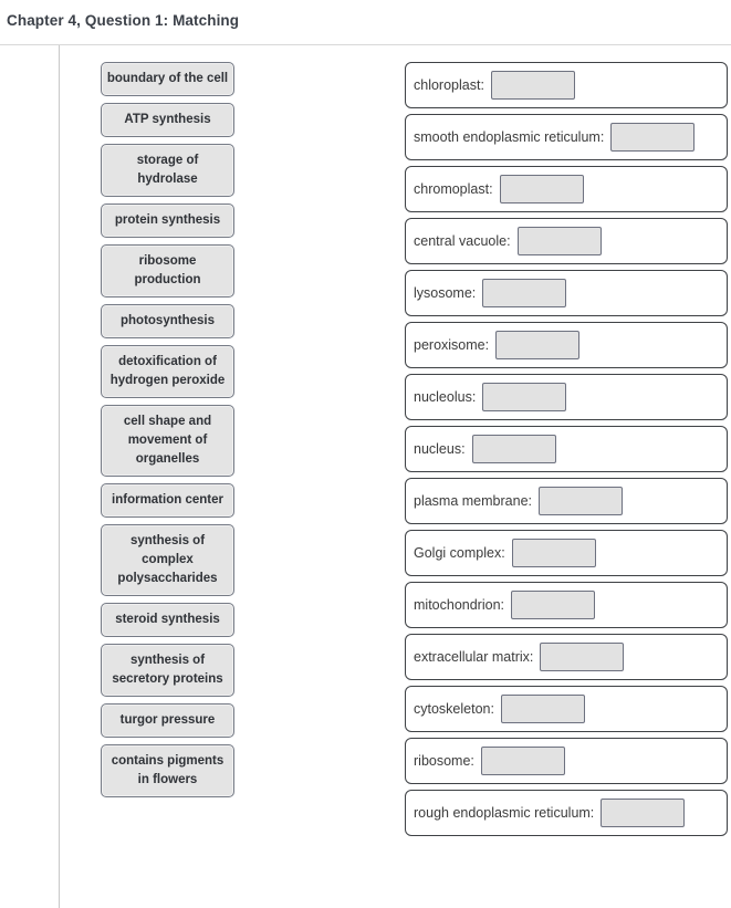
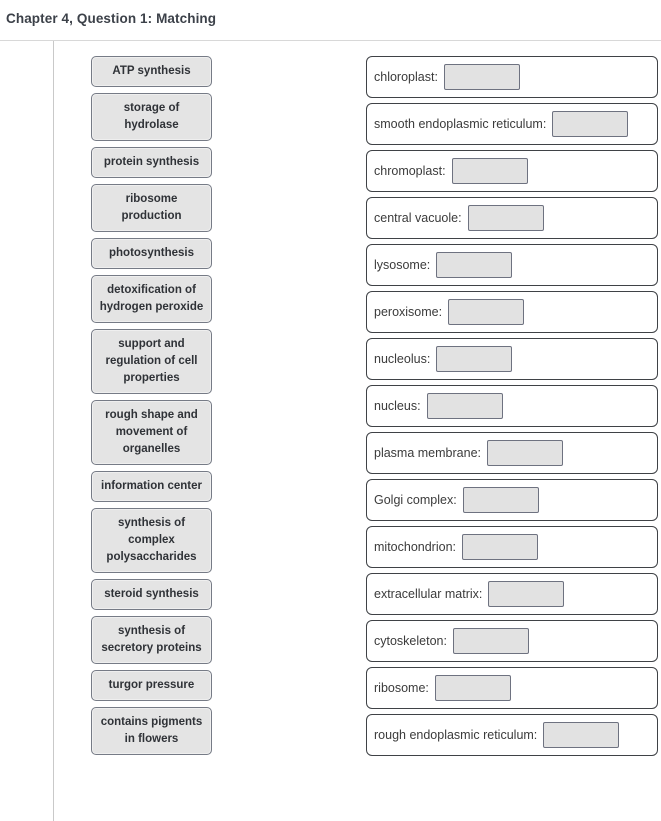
  Chapter 4, Question 1: Matching
- boundary of the cell
  ATP synthesis
  storage of hydrolase
  protein synthesis
  ribosome production
  photosynthesis
  detoxification of hydrogen peroxide
+ support and regulation of cell properties
- cell shape and movement of organelles
+ rough shape and movement of organelles
  information center
  synthesis of complex polysaccharides
  steroid synthesis
  synthesis of secretory proteins
  turgor pressure
  contains pigments in flowers
  chloroplast:
  smooth endoplasmic reticulum:
  chromoplast:
  central vacuole:
  lysosome:
  peroxisome:
  nucleolus:
  nucleus:
  plasma membrane:
  Golgi complex:
  mitochondrion:
  extracellular matrix:
  cytoskeleton:
  ribosome:
  rough endoplasmic reticulum:
